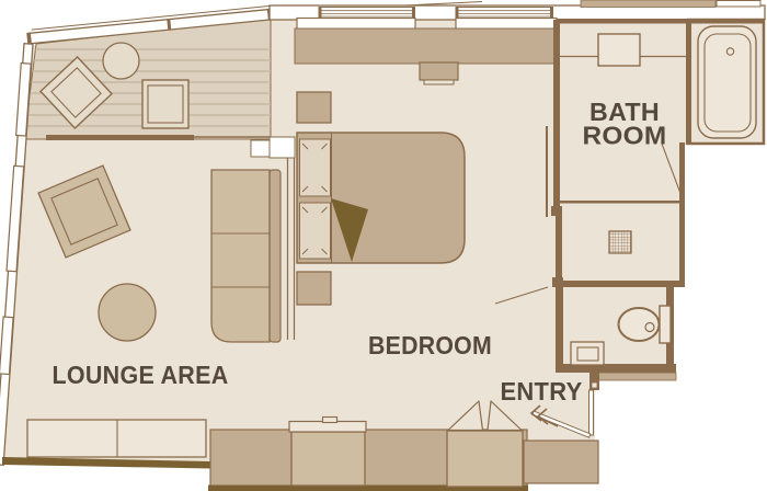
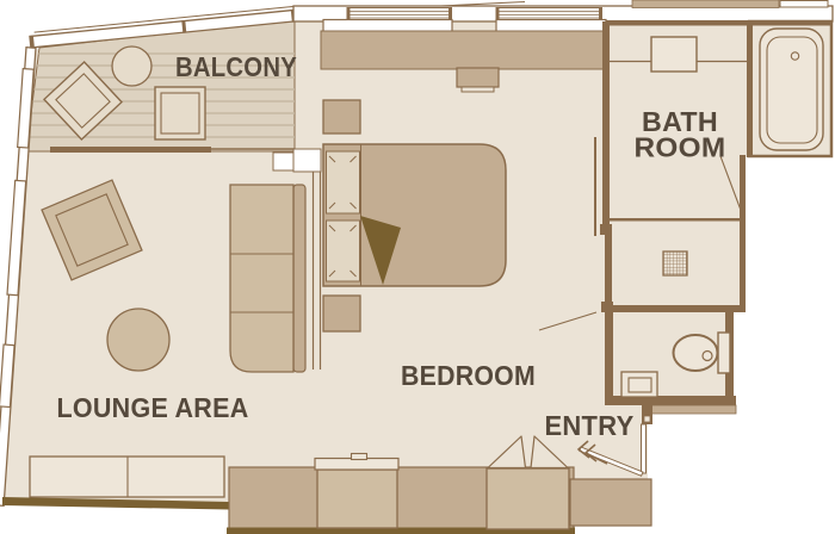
+ BALCONY
  BATH
  ROOM
  BEDROOM
  LOUNGE AREA
  ENTRY
